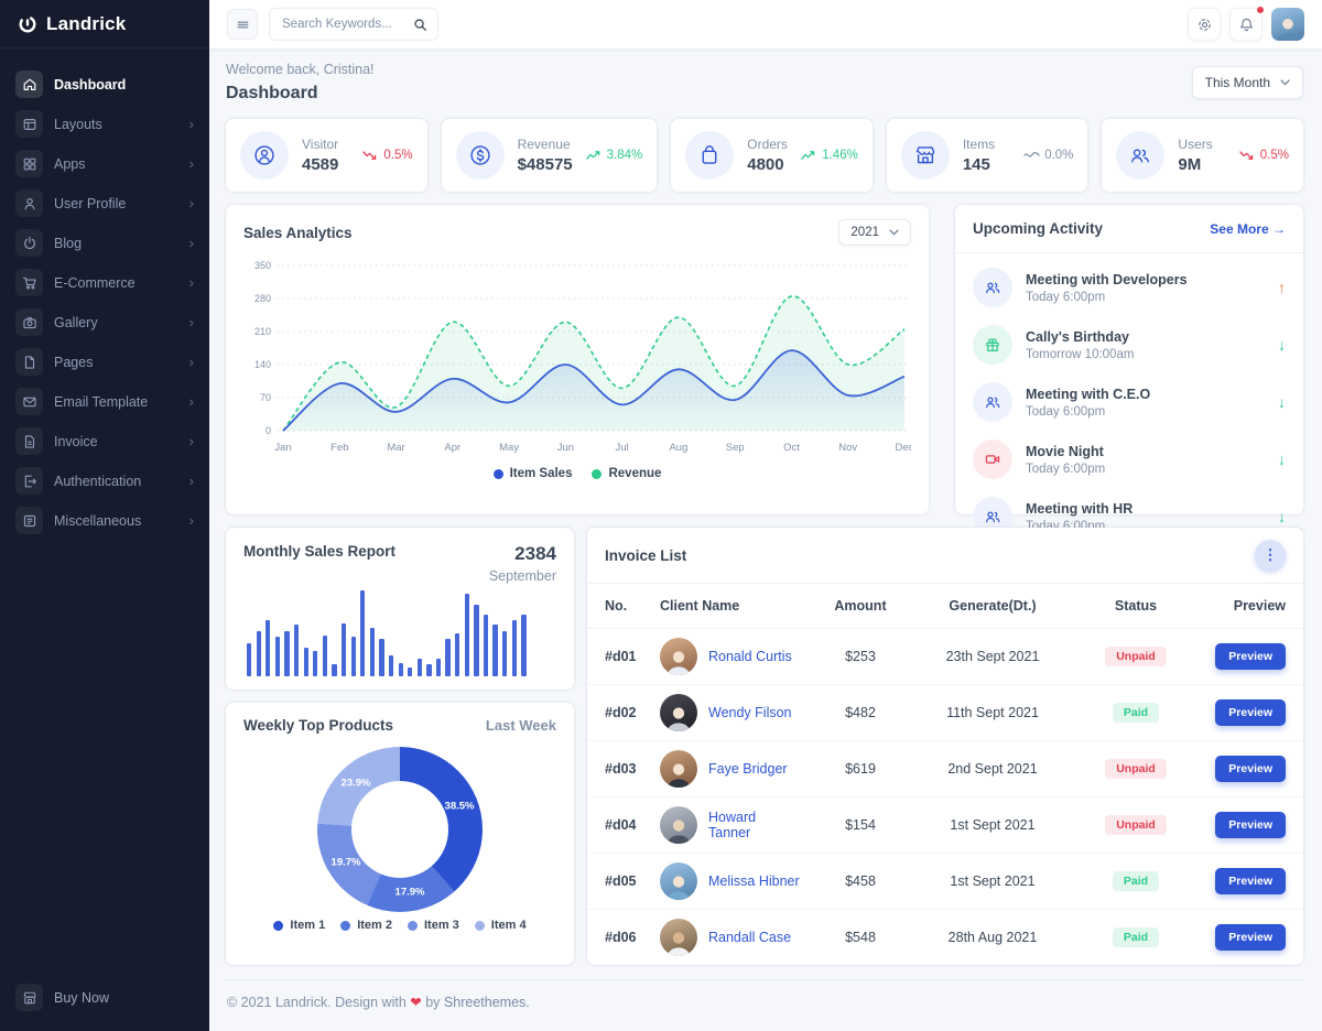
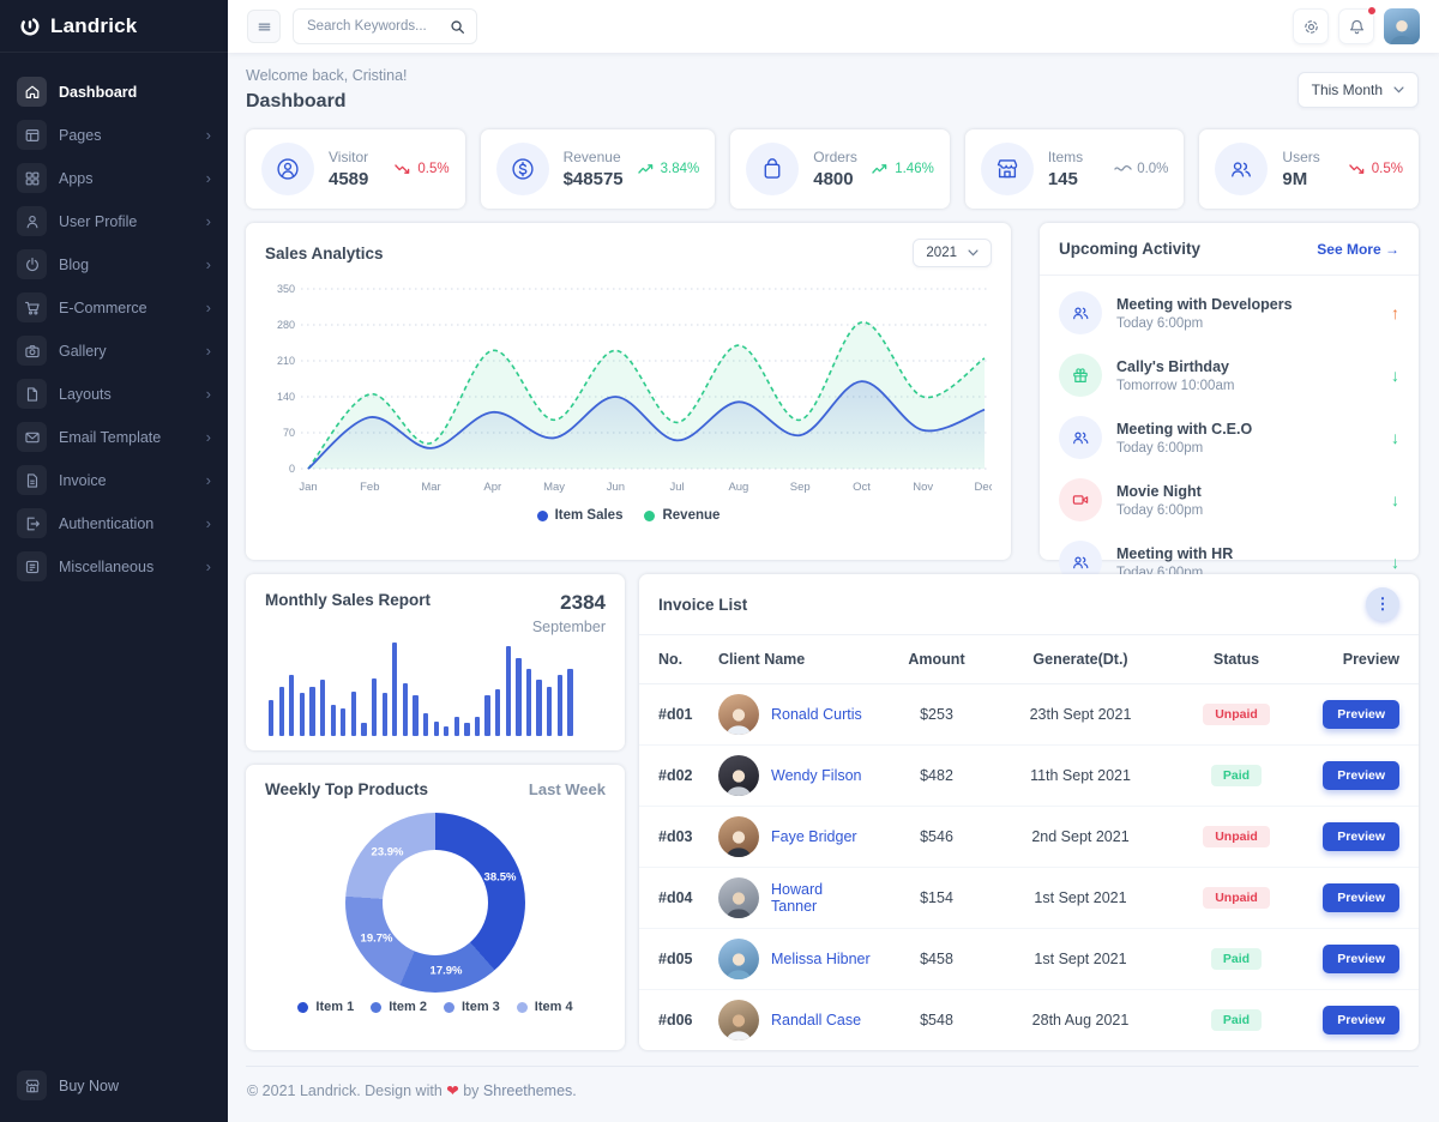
  Landrick
  Dashboard
- Layouts
+ Pages
  ›
  Apps
  ›
  User Profile
  ›
  Blog
  ›
  E-Commerce
  ›
  Gallery
  ›
- Pages
+ Layouts
  ›
  Email Template
  ›
  Invoice
  ›
  Authentication
  ›
  Miscellaneous
  ›
  Buy Now
  Search Keywords...
  Welcome back, Cristina!
  Dashboard
  This Month
  Visitor
  4589
  0.5%
  Revenue
  $48575
  3.84%
  Orders
  4800
  1.46%
  Items
  145
  0.0%
  Users
  9M
  0.5%
  Sales Analytics
  2021
  0
  70
  140
  210
  280
  350
  Jan
  Feb
  Mar
  Apr
  May
  Jun
  Jul
  Aug
  Sep
  Oct
  Nov
  Item Sales
  Revenue
  Upcoming Activity
  See More →
  Meeting with Developers
  Today 6:00pm
  ↑
  Cally's Birthday
  Tomorrow 10:00am
  ↓
  Meeting with C.E.O
  Today 6:00pm
  ↓
  Movie Night
  Today 6:00pm
  ↓
  Meeting with HR
  Today 6:00pm
  ↓
  Monthly Sales Report
  2384
  September
  Weekly Top Products
  Last Week
  38.5%
  17.9%
  19.7%
  23.9%
  Item 1
  Item 2
  Item 3
  Item 4
  Invoice List
  ⋮
  No.	Client Name	Amount	Generate(Dt.)	Status	Preview
  #d01	Ronald Curtis	$253	23th Sept 2021	Unpaid	Preview
  #d02	Wendy Filson	$482	11th Sept 2021	Paid	Preview
- #d03	Faye Bridger	$619	2nd Sept 2021	Unpaid	Preview
+ #d03	Faye Bridger	$546	2nd Sept 2021	Unpaid	Preview
  #d04	Howard Tanner	$154	1st Sept 2021	Unpaid	Preview
  #d05	Melissa Hibner	$458	1st Sept 2021	Paid	Preview
  #d06	Randall Case	$548	28th Aug 2021	Paid	Preview
  © 2021 Landrick. Design with ❤ by Shreethemes.
